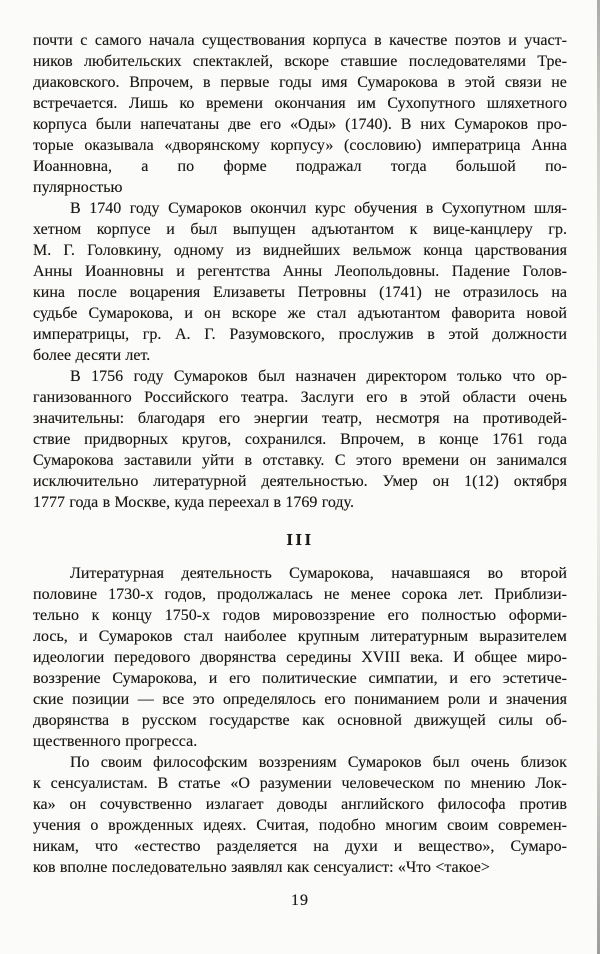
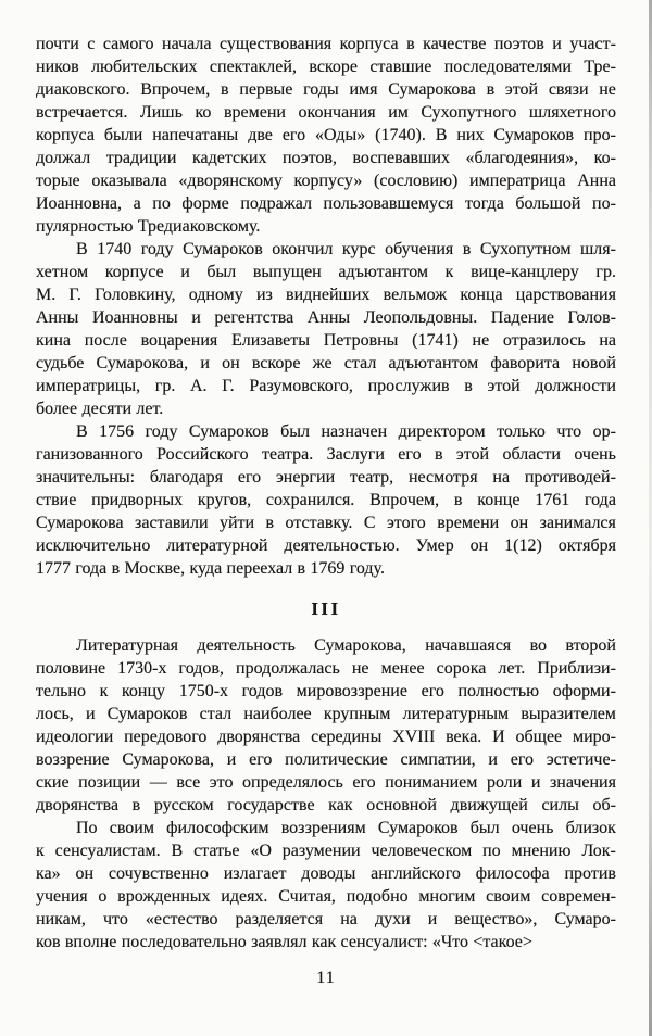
  почти
  с
  самого
  начала
  существования
  корпуса
  в
  качестве
  поэтов
  и
  участ-
  ников
  любительских
  спектаклей,
  вскоре
  ставшие
  последователями
  Тре-
  диаковского.
  Впрочем,
  в
  первые
  годы
  имя
  Сумарокова
  в
  этой
  связи
  не
  встречается.
  Лишь
  ко
  времени
  окончания
  им
  Сухопутного
  шляхетного
  корпуса
  были
  напечатаны
  две
  его
  «Оды»
  (1740).
  В
  них
  Сумароков
  про-
+ должал
+ традиции
+ кадетских
+ поэтов,
+ воспевавших
+ «благодеяния»,
+ ко-
  торые
  оказывала
  «дворянскому
  корпусу»
  (сословию)
  императрица
  Анна
  Иоанновна,
  а
  по
  форме
  подражал
+ пользовавшемуся
  тогда
  большой
  по-
  пулярностью
+ Тредиаковскому.
  В
  1740
  году
  Сумароков
  окончил
  курс
  обучения
  в
  Сухопутном
  шля-
  хетном
  корпусе
  и
  был
  выпущен
  адъютантом
  к
  вице-канцлеру
  гр.
  М.
  Г.
  Головкину,
  одному
  из
  виднейших
  вельмож
  конца
  царствования
  Анны
  Иоанновны
  и
  регентства
  Анны
  Леопольдовны.
  Падение
  Голов-
  кина
  после
  воцарения
  Елизаветы
  Петровны
  (1741)
  не
  отразилось
  на
  судьбе
  Сумарокова,
  и
  он
  вскоре
  же
  стал
  адъютантом
  фаворита
  новой
  императрицы,
  гр.
  А.
  Г.
  Разумовского,
  прослужив
  в
  этой
  должности
  более
  десяти
  лет.
  В
  1756
  году
  Сумароков
  был
  назначен
  директором
  только
  что
  ор-
  ганизованного
  Российского
  театра.
  Заслуги
  его
  в
  этой
  области
  очень
  значительны:
  благодаря
  его
  энергии
  театр,
  несмотря
  на
  противодей-
  ствие
  придворных
  кругов,
  сохранился.
  Впрочем,
  в
  конце
  1761
  года
  Сумарокова
  заставили
  уйти
  в
  отставку.
  С
  этого
  времени
  он
  занимался
  исключительно
  литературной
  деятельностью.
  Умер
  он
  1(12)
  октября
  1777
  года
  в
  Москве,
  куда
  переехал
  в
  1769
  году.
  III
  Литературная
  деятельность
  Сумарокова,
  начавшаяся
  во
  второй
  половине
  1730-х
  годов,
  продолжалась
  не
  менее
  сорока
  лет.
  Приблизи-
  тельно
  к
  концу
  1750-х
  годов
  мировоззрение
  его
  полностью
  оформи-
  лось,
  и
  Сумароков
  стал
  наиболее
  крупным
  литературным
  выразителем
  идеологии
  передового
  дворянства
  середины
  XVIII
  века.
  И
  общее
  миро-
  воззрение
  Сумарокова,
  и
  его
  политические
  симпатии,
  и
  его
  эстетиче-
  ские
  позиции
  —
  все
  это
  определялось
  его
  пониманием
  роли
  и
  значения
  дворянства
  в
  русском
  государстве
  как
  основной
  движущей
  силы
  об-
- щественного
- прогресса.
  По
  своим
  философским
  воззрениям
  Сумароков
  был
  очень
  близок
  к
  сенсуалистам.
  В
  статье
  «О
  разумении
  человеческом
  по
  мнению
  Лок-
  ка»
  он
  сочувственно
  излагает
  доводы
  английского
  философа
  против
  учения
  о
  врожденных
  идеях.
  Считая,
  подобно
  многим
  своим
  современ-
  никам,
  что
  «естество
  разделяется
  на
  духи
  и
  вещество»,
  Сумаро-
  ков
  вполне
  последовательно
  заявлял
  как
  сенсуалист:
  «Что
  <такое>
- 19
+ 11
